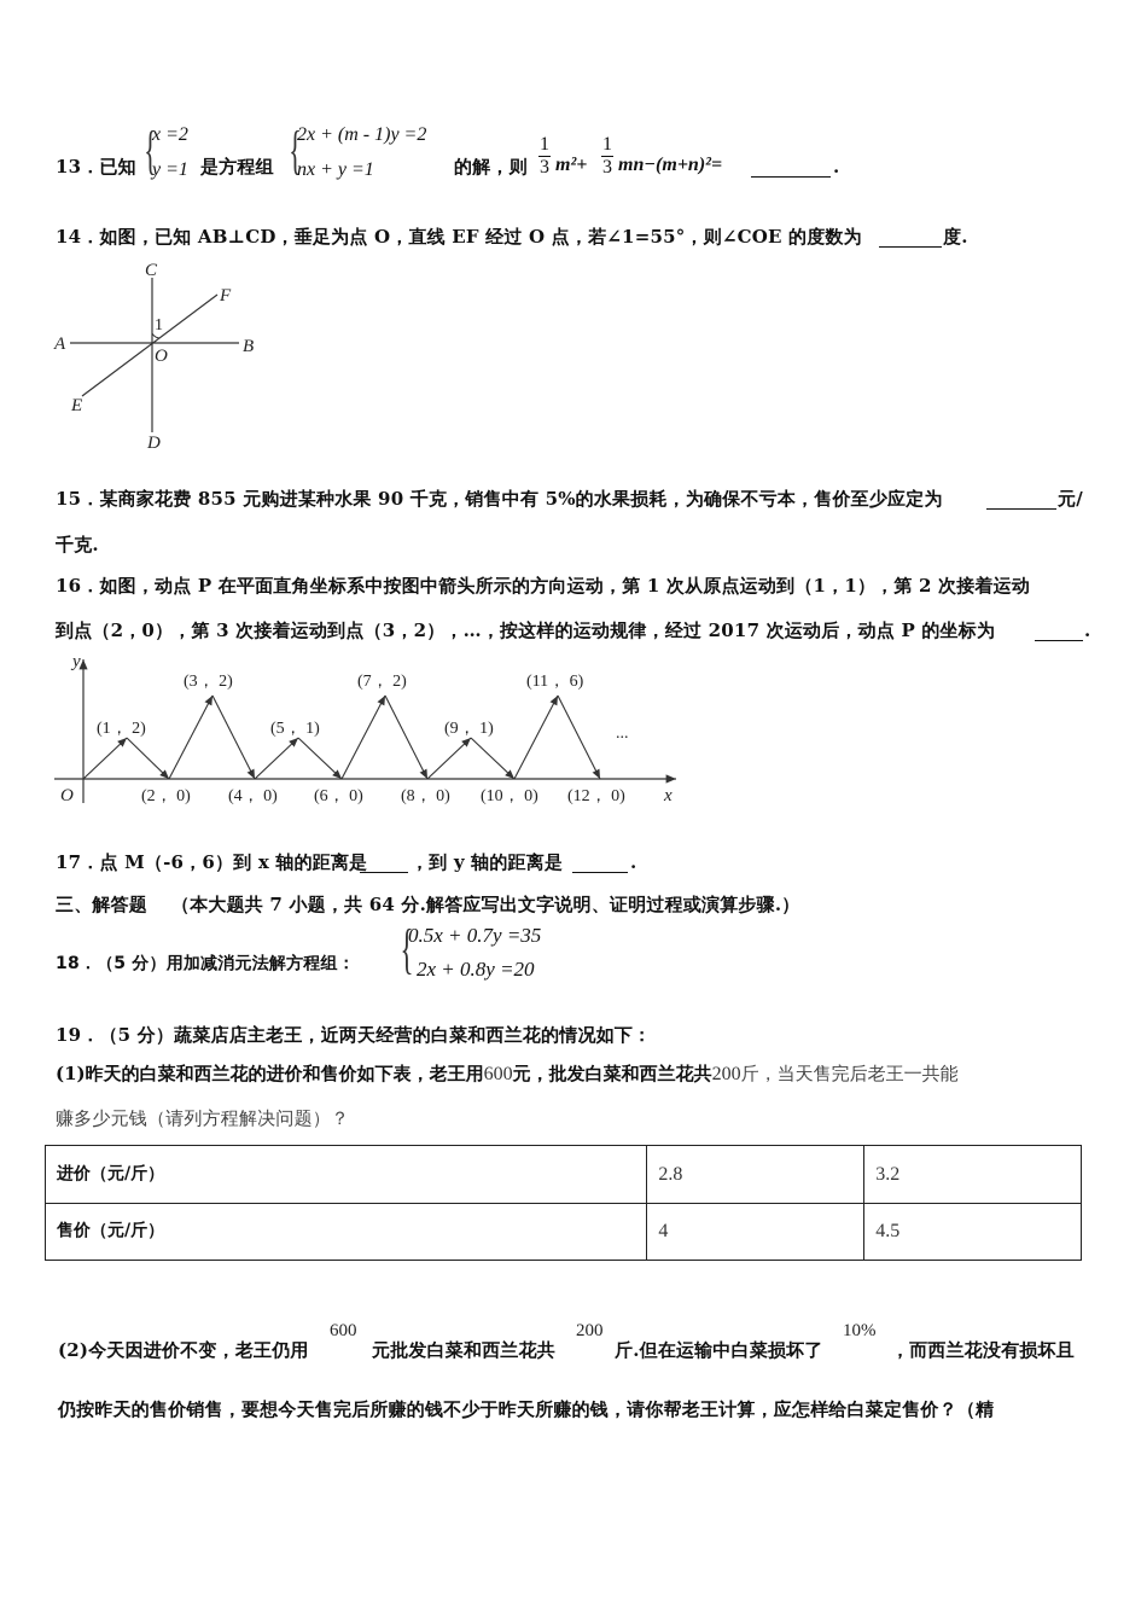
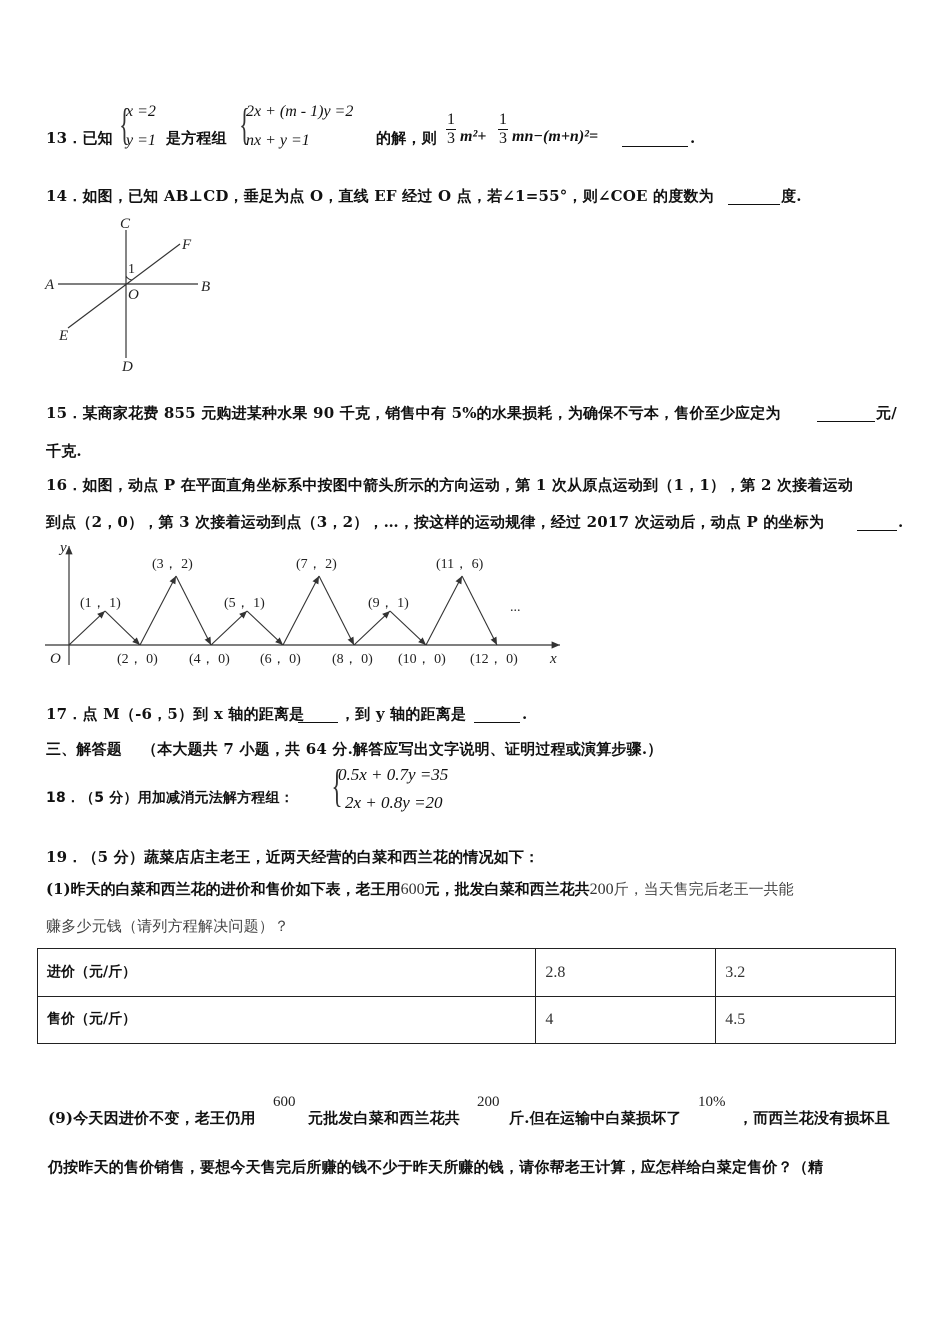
  13．已知
  {
  x =2
  y =1
  是方程组
  {
  2x + (m - 1)y =2
  nx + y =1
  的解，则
  1
  3
  m²+
  1
  3
  mn−(m+n)²=
  .
  14．如图，已知 AB⊥CD，垂足为点 O，直线 EF 经过 O 点，若∠1=55°，则∠COE 的度数为
  度.
  C
  D
  A
  B
  E
  F
  O
  1
  15．某商家花费 855 元购进某种水果 90 千克，销售中有 5%的水果损耗，为确保不亏本，售价至少应定为
  元/
  千克.
  16．如图，动点 P 在平面直角坐标系中按图中箭头所示的方向运动，第 1 次从原点运动到（1，1），第 2 次接着运动
  到点（2，0），第 3 次接着运动到点（3，2），…，按这样的运动规律，经过 2017 次运动后，动点 P 的坐标为
  .
  y
  x
  O
- (1， 2)
+ (1， 1)
  (3， 2)
  (5， 1)
  (7， 2)
  (9， 1)
  (11， 6)
  (2， 0)
  (4， 0)
  (6， 0)
  (8， 0)
  (10， 0)
  (12， 0)
  ...
- 17．点 M（-6，6）到 x 轴的距离是
+ 17．点 M（-6，5）到 x 轴的距离是
  ，到 y 轴的距离是
  .
  三、解答题
  （本大题共 7 小题，共 64 分.解答应写出文字说明、证明过程或演算步骤.）
  18．（5 分）用加减消元法解方程组：
  {
  0.5x + 0.7y =35
  2x + 0.8y =20
  19．（5 分）蔬菜店店主老王，近两天经营的白菜和西兰花的情况如下：
  (1)昨天的白菜和西兰花的进价和售价如下表，老王用600元，批发白菜和西兰花共200斤，当天售完后老王一共能
  赚多少元钱（请列方程解决问题）？
  进价（元/斤）	2.8	3.2
  售价（元/斤）	4	4.5
- (2)今天因进价不变，老王仍用
+ (9)今天因进价不变，老王仍用
  600
  元批发白菜和西兰花共
  200
  斤.但在运输中白菜损坏了
  10%
  ，而西兰花没有损坏且
  仍按昨天的售价销售，要想今天售完后所赚的钱不少于昨天所赚的钱，请你帮老王计算，应怎样给白菜定售价？（精
